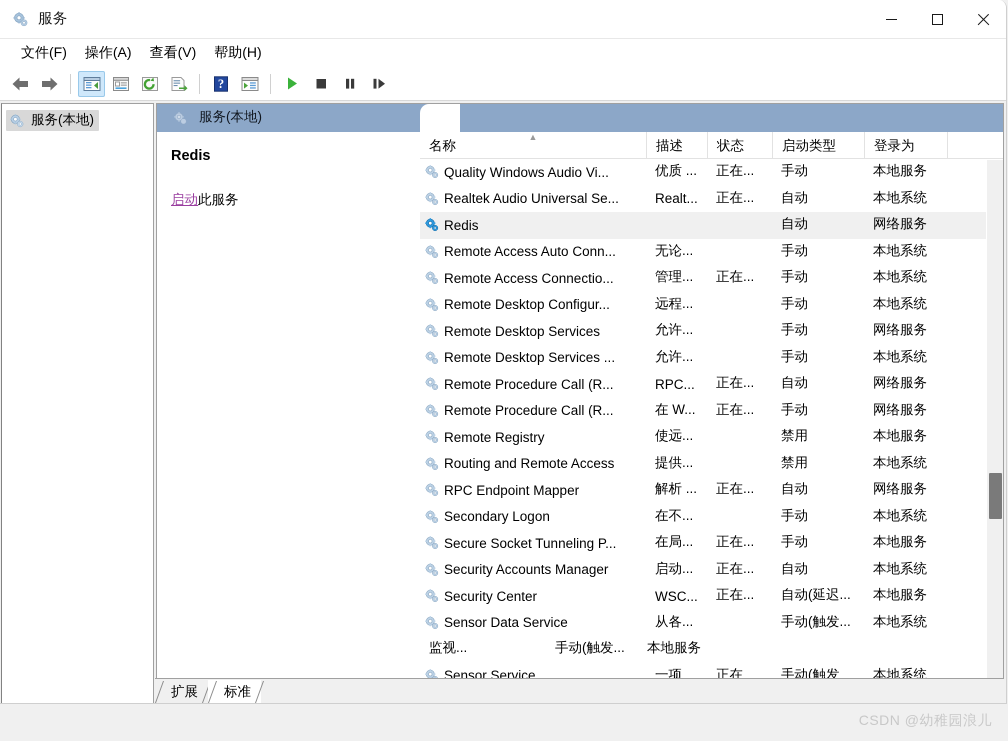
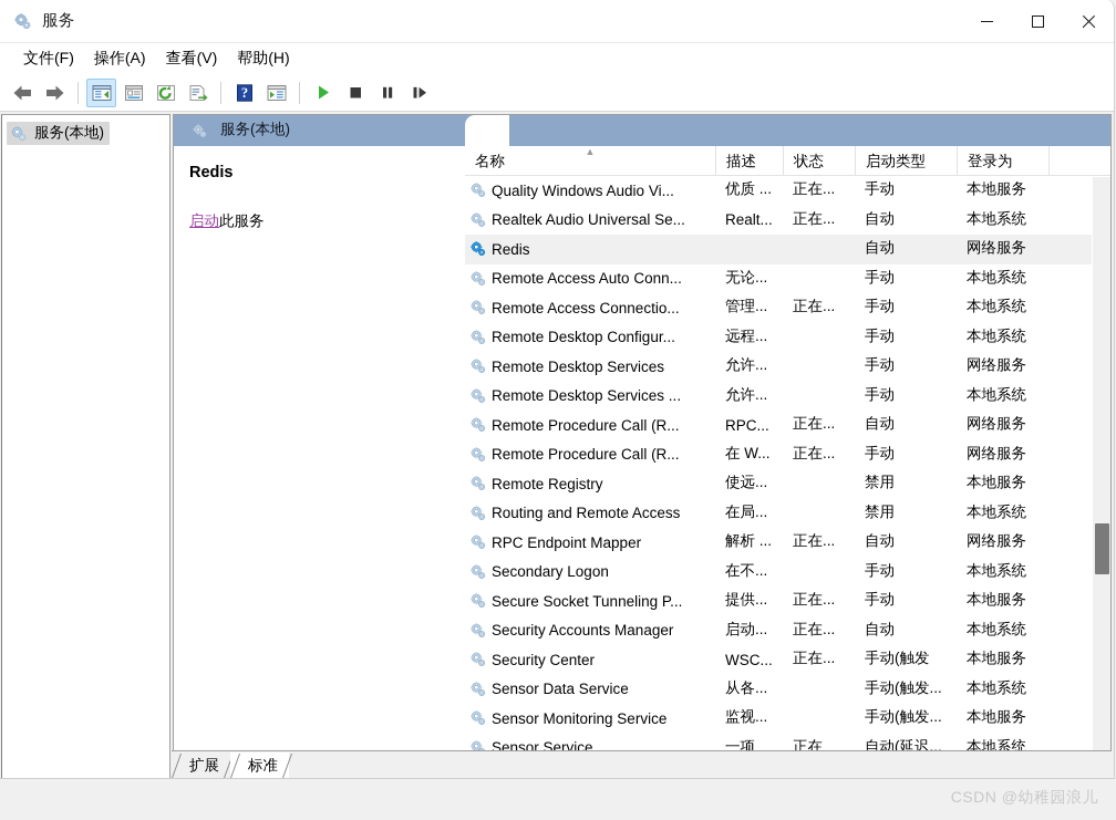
  服务
  文件(F)
  操作(A)
  查看(V)
  帮助(H)
  ?
  服务(本地)
  服务(本地)
  Redis
  启动此服务
  名称
  ▲
  描述
  状态
  启动类型
  登录为
  Quality Windows Audio Vi...
  优质 ...
  正在...
  手动
  本地服务
  Realtek Audio Universal Se...
  Realt...
  正在...
  自动
  本地系统
  Redis
  自动
  网络服务
  Remote Access Auto Conn...
  无论...
  手动
  本地系统
  Remote Access Connectio...
  管理...
  正在...
  手动
  本地系统
  Remote Desktop Configur...
  远程...
  手动
  本地系统
  Remote Desktop Services
  允许...
  手动
  网络服务
  Remote Desktop Services ...
  允许...
  手动
  本地系统
  Remote Procedure Call (R...
  RPC...
  正在...
  自动
  网络服务
  Remote Procedure Call (R...
  在 W...
  正在...
  手动
  网络服务
  Remote Registry
  使远...
  禁用
  本地服务
  Routing and Remote Access
- 提供...
+ 在局...
  禁用
  本地系统
  RPC Endpoint Mapper
  解析 ...
  正在...
  自动
  网络服务
  Secondary Logon
  在不...
  手动
  本地系统
  Secure Socket Tunneling P...
- 在局...
+ 提供...
  正在...
  手动
  本地服务
  Security Accounts Manager
  启动...
  正在...
  自动
  本地系统
  Security Center
  WSC...
  正在...
- 自动(延迟...
+ 手动(触发
  本地服务
  Sensor Data Service
  从各...
  手动(触发...
  本地系统
+ Sensor Monitoring Service
  监视...
  手动(触发...
  本地服务
  Sensor Service
  一项
  正在
- 手动(触发
+ 自动(延迟...
  本地系统
  扩展
  标准
  CSDN @幼稚园浪儿
